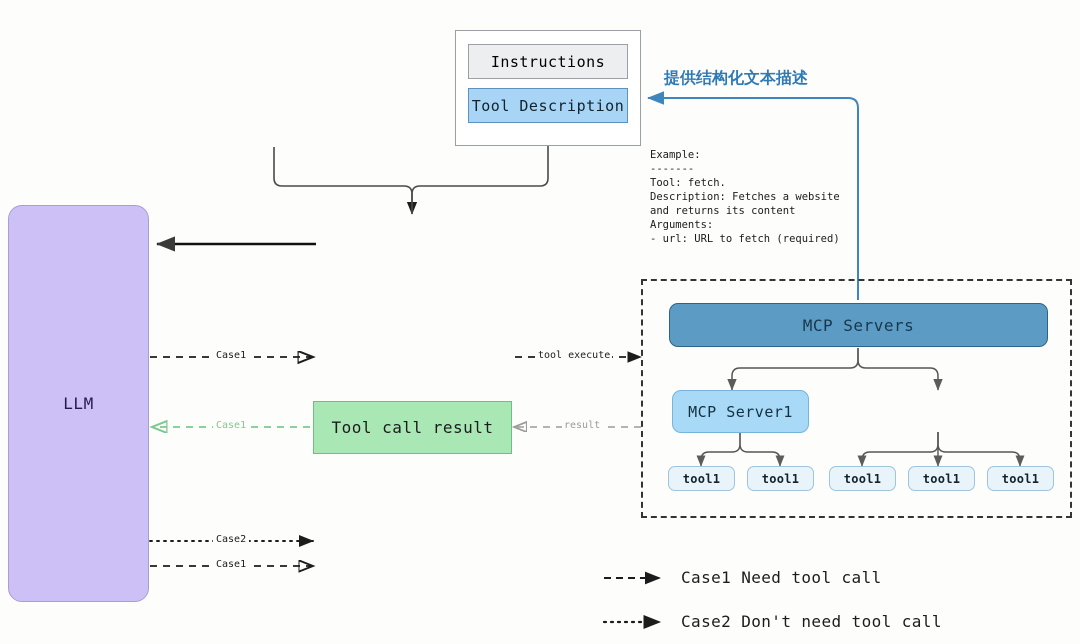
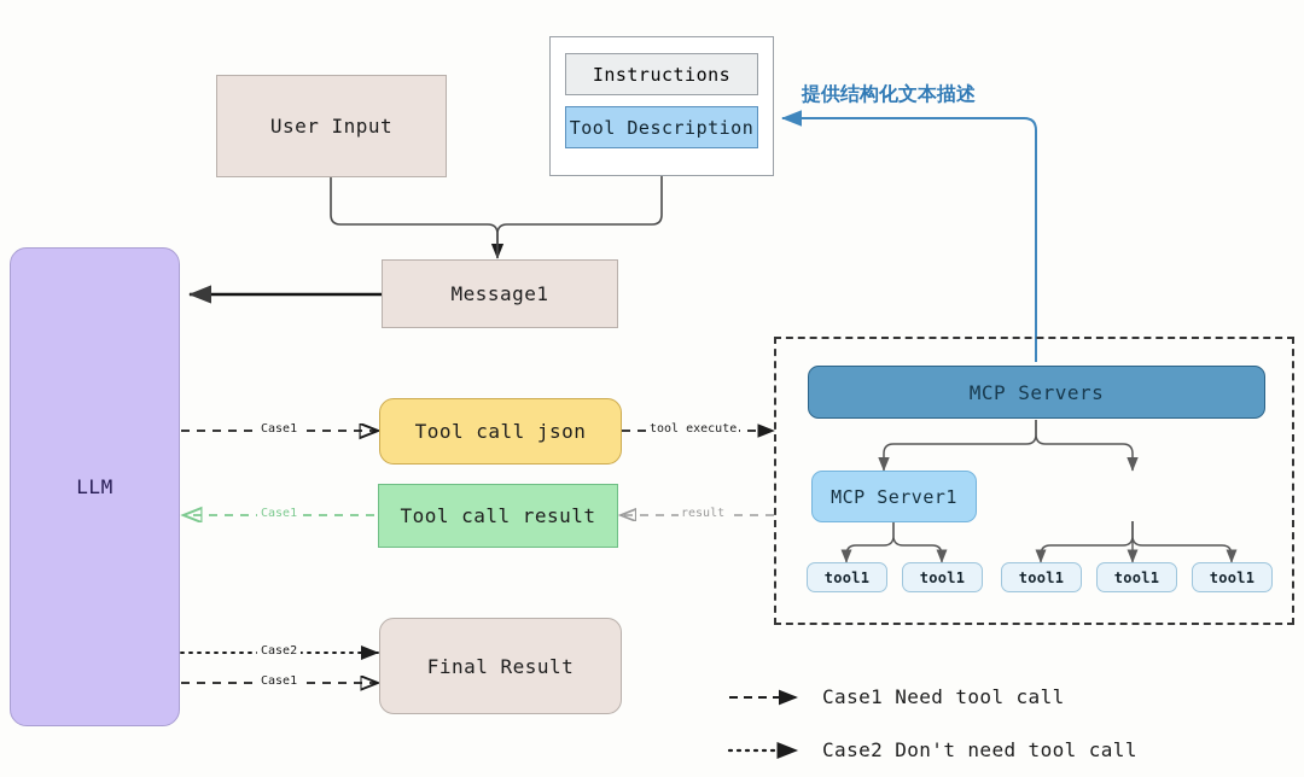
  Instructions
  Tool Description
+ User Input
+ Message1
  LLM
+ Tool call json
  Tool call result
+ Final Result
  提供结构化文本描述
- Example:
- -------
- Tool: fetch.
- Description: Fetches a website
- and returns its content
- Arguments:
- - url: URL to fetch (required)
  MCP Servers
  MCP Server1
  tool1
  tool1
  tool1
  tool1
  tool1
  Case1
  Case1
  Case2
  Case1
  tool execute
  result
  Case1 Need tool call
  Case2 Don't need tool call
